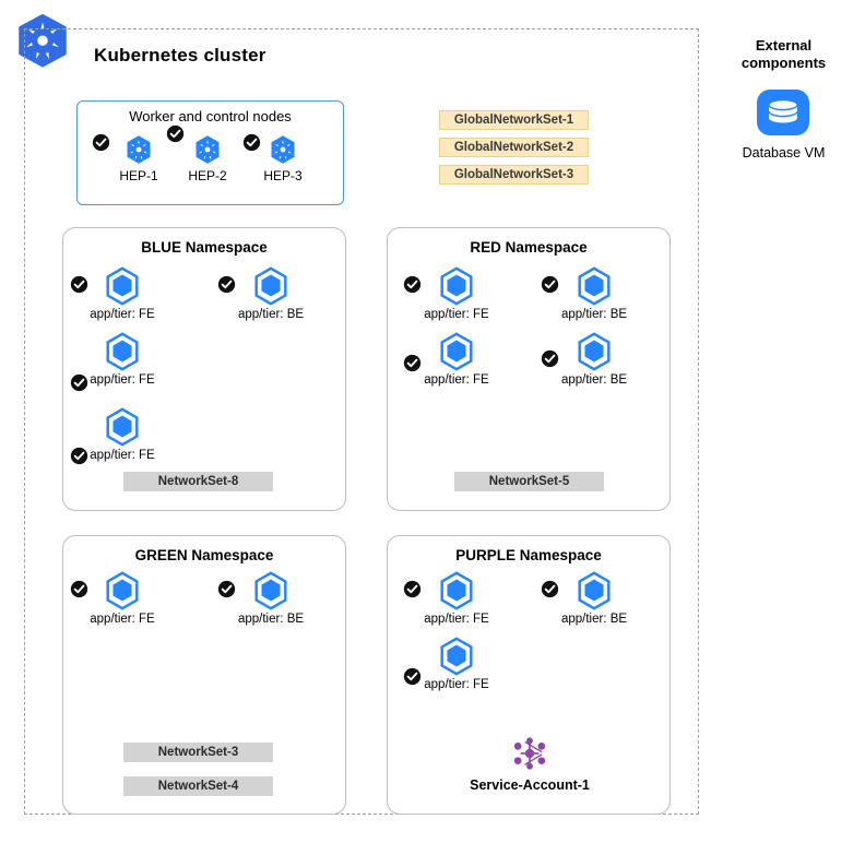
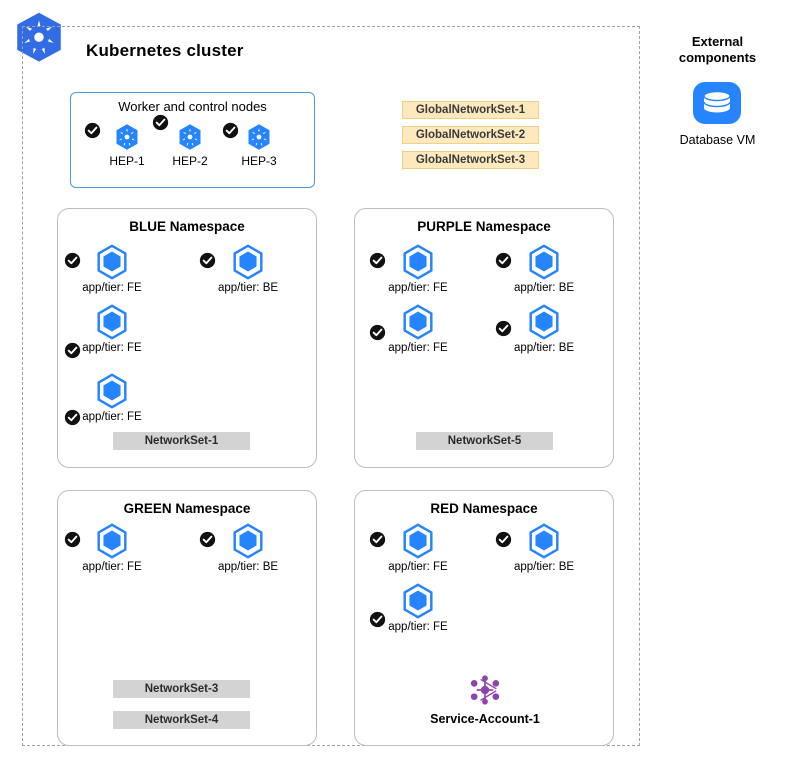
  Kubernetes cluster
  Worker and control nodes
  HEP-1
  HEP-2
  HEP-3
  GlobalNetworkSet-1
  GlobalNetworkSet-2
  GlobalNetworkSet-3
  BLUE Namespace
  app/tier: FE
  app/tier: BE
  app/tier: FE
  app/tier: FE
- NetworkSet-8
+ NetworkSet-1
- RED Namespace
+ PURPLE Namespace
  app/tier: FE
  app/tier: BE
  app/tier: FE
  app/tier: BE
  NetworkSet-5
  GREEN Namespace
  app/tier: FE
  app/tier: BE
  NetworkSet-3
  NetworkSet-4
- PURPLE Namespace
+ RED Namespace
  app/tier: FE
  app/tier: BE
  app/tier: FE
  Service-Account-1
  External
  components
  Database VM
